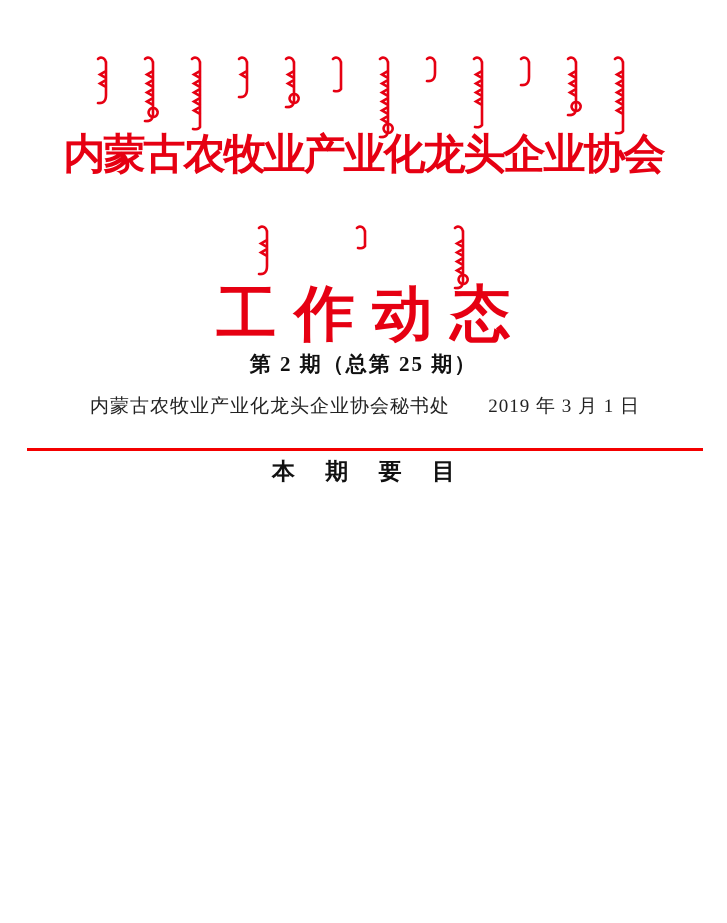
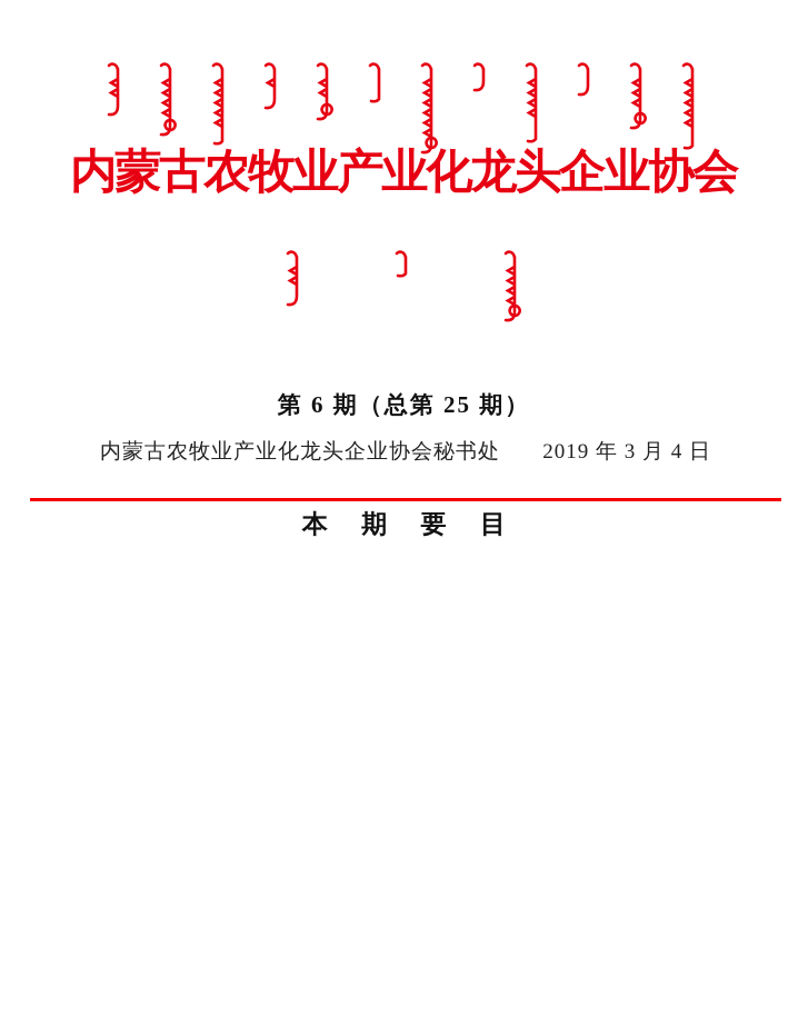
  内蒙古农牧业产业化龙头企业协会
- 工作动态
- 第 2 期（总第 25 期）
+ 第 6 期（总第 25 期）
  内蒙古农牧业产业化龙头企业协会秘书处
- 2019 年 3 月 1 日
+ 2019 年 3 月 4 日
  本 期 要 目
